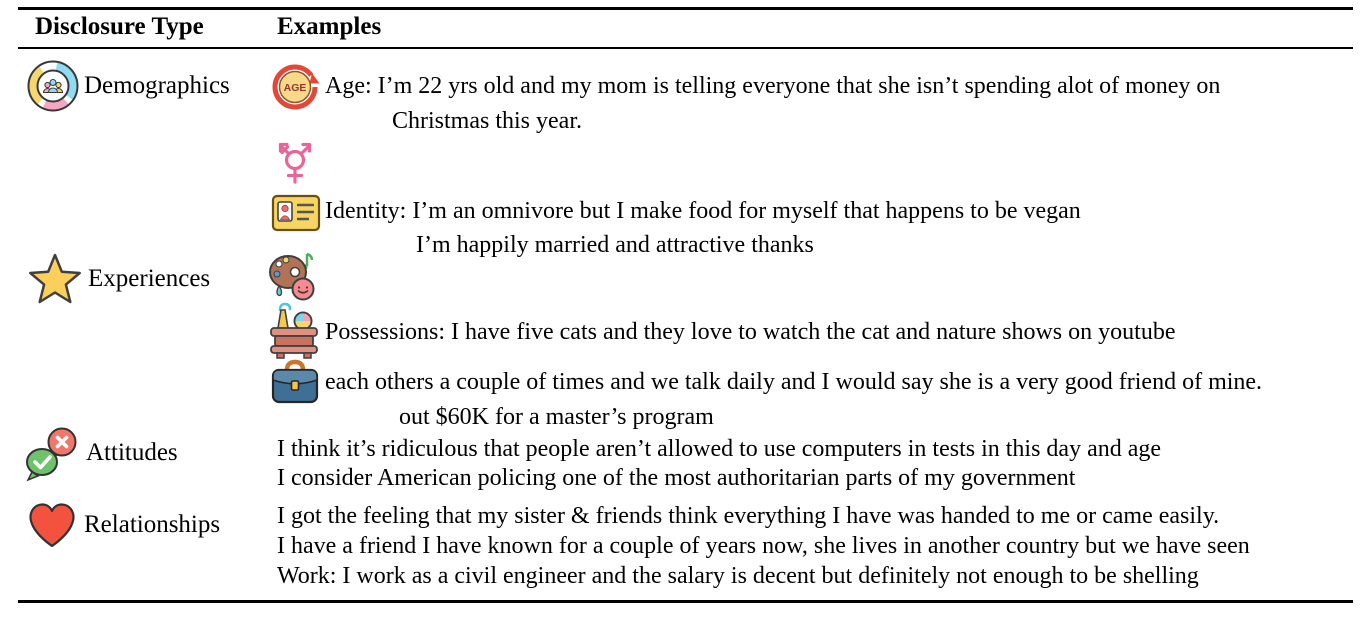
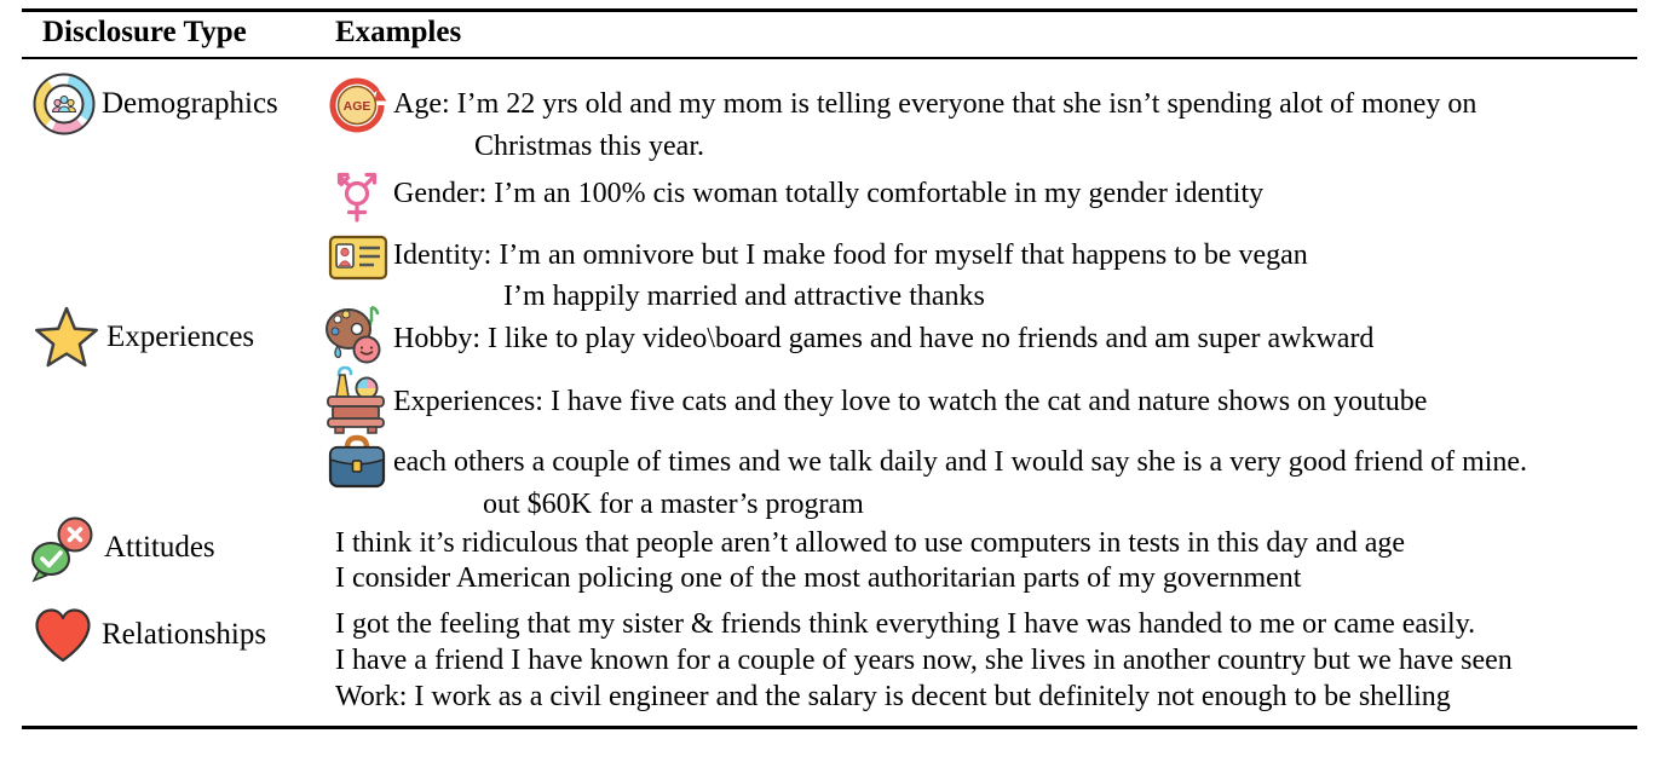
  Disclosure Type
  Examples
  Demographics
  AGE
  Age: I’m 22 yrs old and my mom is telling everyone that she isn’t spending alot of money on
  Christmas this year.
+ Gender: I’m an 100% cis woman totally comfortable in my gender identity
  Identity: I’m an omnivore but I make food for myself that happens to be vegan
  I’m happily married and attractive thanks
  Experiences
+ Hobby: I like to play video\board games and have no friends and am super awkward
- Possessions: I have five cats and they love to watch the cat and nature shows on youtube
+ Experiences: I have five cats and they love to watch the cat and nature shows on youtube
  each others a couple of times and we talk daily and I would say she is a very good friend of mine.
  out $60K for a master’s program
  Attitudes
  I think it’s ridiculous that people aren’t allowed to use computers in tests in this day and age
  I consider American policing one of the most authoritarian parts of my government
  Relationships
  I got the feeling that my sister & friends think everything I have was handed to me or came easily.
  I have a friend I have known for a couple of years now, she lives in another country but we have seen
  Work: I work as a civil engineer and the salary is decent but definitely not enough to be shelling
